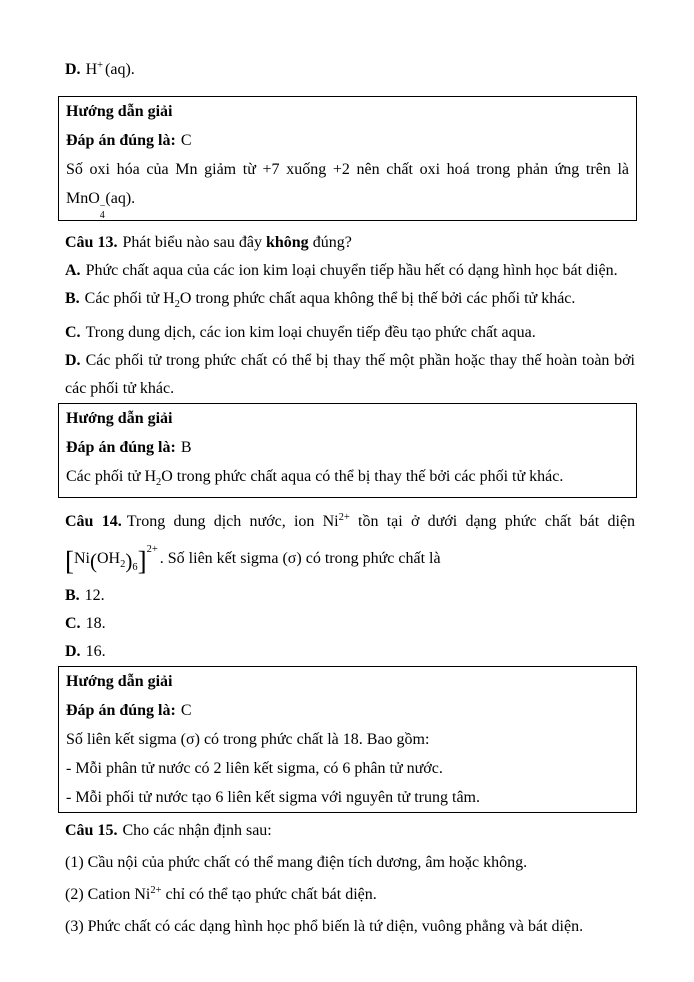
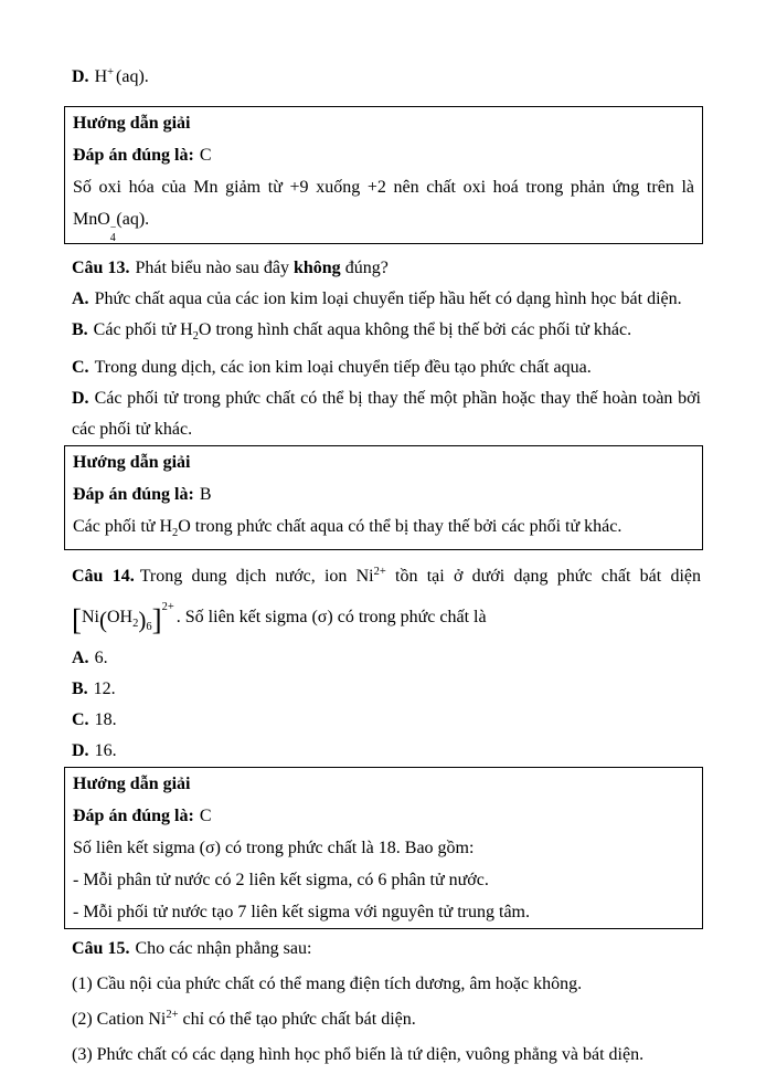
  D. H+ (aq).
  Hướng dẫn giải
  Đáp án đúng là: C
- Số oxi hóa của Mn giảm từ +7 xuống +2 nên chất oxi hoá trong phản ứng trên là MnO
+ Số oxi hóa của Mn giảm từ +9 xuống +2 nên chất oxi hoá trong phản ứng trên là MnO
  −
  4
  (aq).
  Câu 13. Phát biểu nào sau đây không đúng?
  A. Phức chất aqua của các ion kim loại chuyển tiếp hầu hết có dạng hình học bát diện.
- B. Các phối tử H2O trong phức chất aqua không thể bị thế bởi các phối tử khác.
+ B. Các phối tử H2O trong hình chất aqua không thể bị thế bởi các phối tử khác.
  C. Trong dung dịch, các ion kim loại chuyển tiếp đều tạo phức chất aqua.
  D. Các phối tử trong phức chất có thể bị thay thế một phần hoặc thay thế hoàn toàn bởi các phối tử khác.
  Hướng dẫn giải
  Đáp án đúng là: B
  Các phối tử H2O trong phức chất aqua có thể bị thay thế bởi các phối tử khác.
  Câu 14. Trong dung dịch nước, ion Ni2+ tồn tại ở dưới dạng phức chất bát diện [Ni(OH2)6]2+. Số liên kết sigma (σ) có trong phức chất là
+ A. 6.
  B. 12.
  C. 18.
  D. 16.
  Hướng dẫn giải
  Đáp án đúng là: C
  Số liên kết sigma (σ) có trong phức chất là 18. Bao gồm:
  - Mỗi phân tử nước có 2 liên kết sigma, có 6 phân tử nước.
- - Mỗi phối tử nước tạo 6 liên kết sigma với nguyên tử trung tâm.
+ - Mỗi phối tử nước tạo 7 liên kết sigma với nguyên tử trung tâm.
- Câu 15. Cho các nhận định sau:
+ Câu 15. Cho các nhận phẳng sau:
  (1) Cầu nội của phức chất có thể mang điện tích dương, âm hoặc không.
  (2) Cation Ni2+ chỉ có thể tạo phức chất bát diện.
  (3) Phức chất có các dạng hình học phổ biến là tứ diện, vuông phẳng và bát diện.
